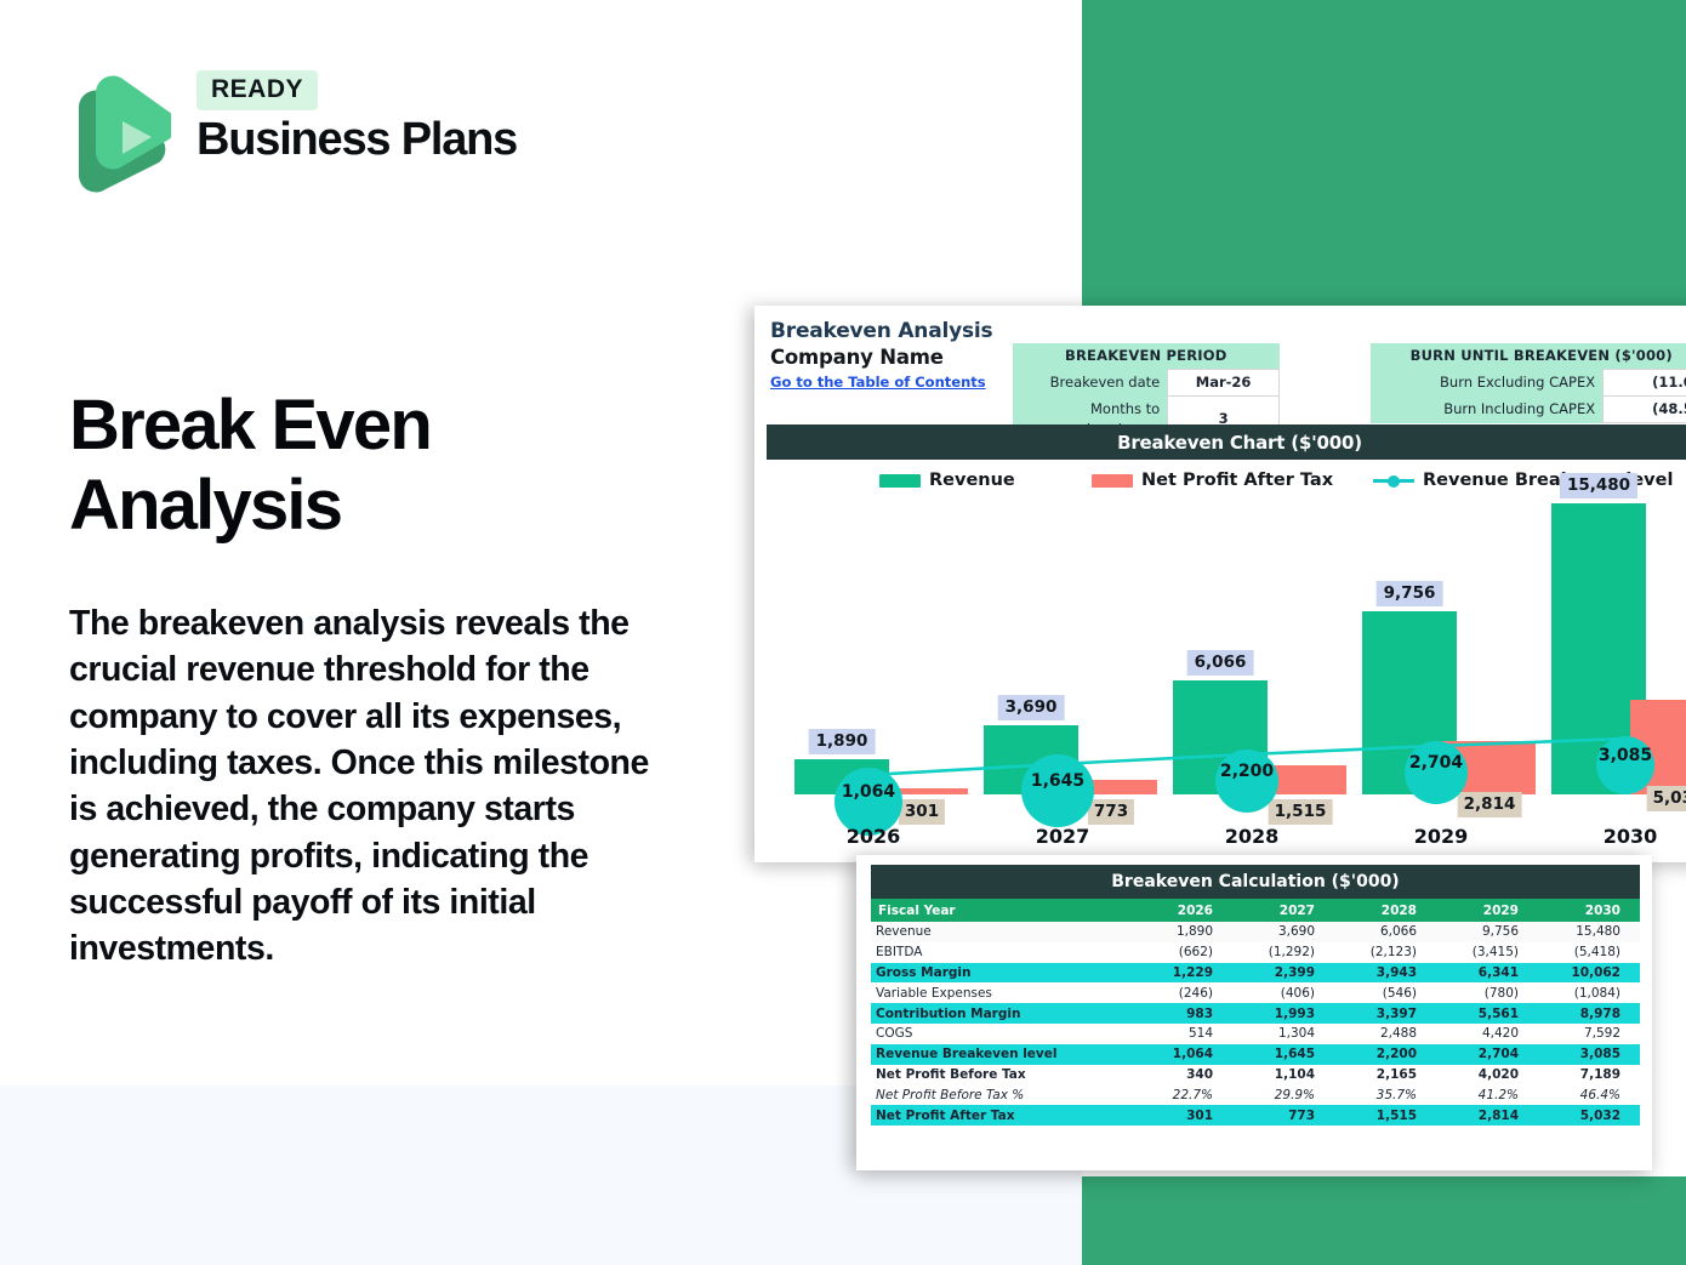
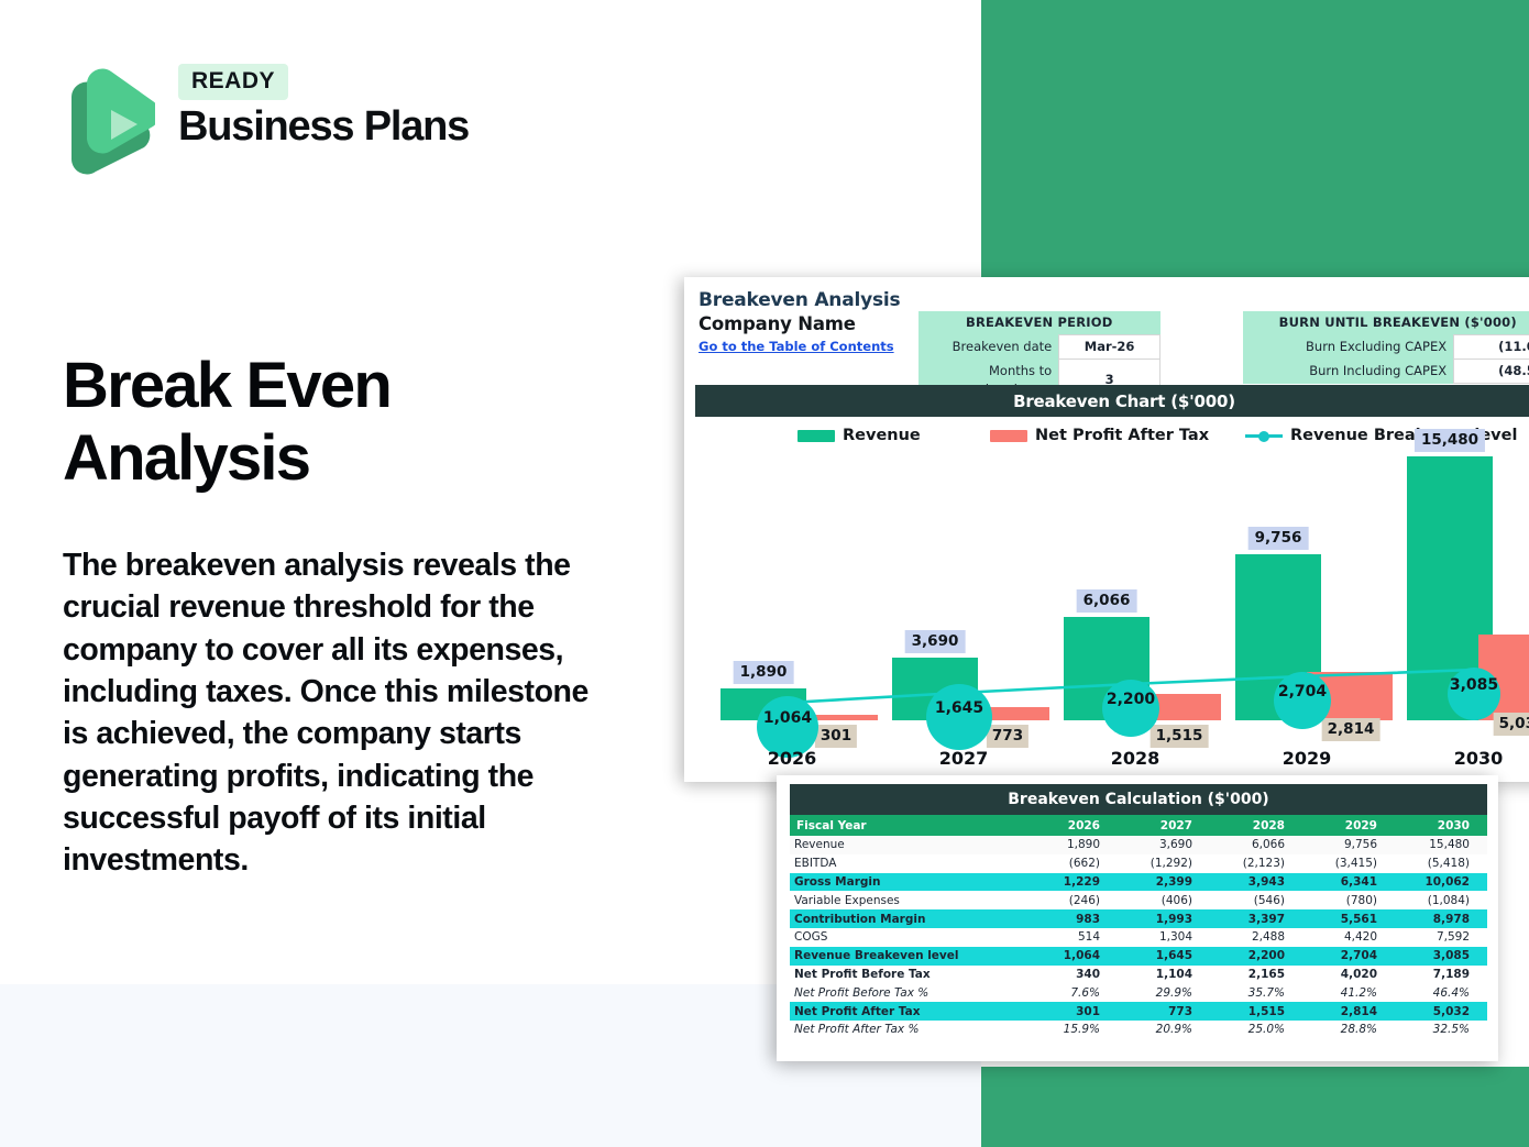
  READY
  Business Plans
  Break Even Analysis
  The breakeven analysis reveals the crucial revenue threshold for the company to cover all its expenses, including taxes. Once this milestone is achieved, the company starts generating profits, indicating the successful payoff of its initial investments.
  Breakeven Analysis
  Company Name
  Go to the Table of Contents
  BREAKEVEN PERIOD
  Breakeven date	Mar-26
  BURN UNTIL BREAKEVEN ($'000)
  Burn Excluding CAPEX	(11.
  Burn Including CAPEX	(48.
  Breakeven Chart ($'000)
  Revenue
  Net Profit After Tax
  Revenue Breaevel
  1,890
  301
  3,690
  773
  6,066
  1,515
  9,756
  2,814
  15,480
  1,064
  1,645
  2,200
  2,704
  3,085
  2026
  2027
  2028
  2029
  2030
  Breakeven Calculation ($'000)
  Fiscal Year	2026	2027	2028	2029	2030
  Revenue	1,890	3,690	6,066	9,756	15,480
  EBITDA	(662)	(1,292)	(2,123)	(3,415)	(5,418)
  Gross Margin	1,229	2,399	3,943	6,341	10,062
  Variable Expenses	(246)	(406)	(546)	(780)	(1,084)
  Contribution Margin	983	1,993	3,397	5,561	8,978
  COGS	514	1,304	2,488	4,420	7,592
  Revenue Breakeven level	1,064	1,645	2,200	2,704	3,085
  Net Profit Before Tax	340	1,104	2,165	4,020	7,189
- Net Profit Before Tax %	22.7%	29.9%	35.7%	41.2%	46.4%
+ Net Profit Before Tax %	7.6%	29.9%	35.7%	41.2%	46.4%
  Net Profit After Tax	301	773	1,515	2,814	5,032
+ Net Profit After Tax %	15.9%	20.9%	25.0%	28.8%	32.5%
